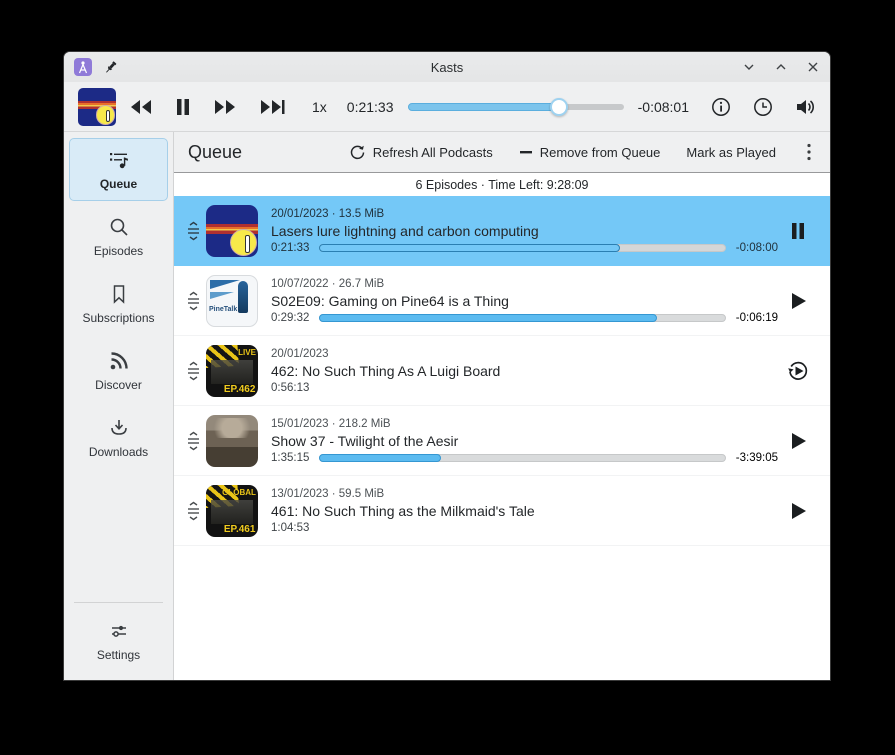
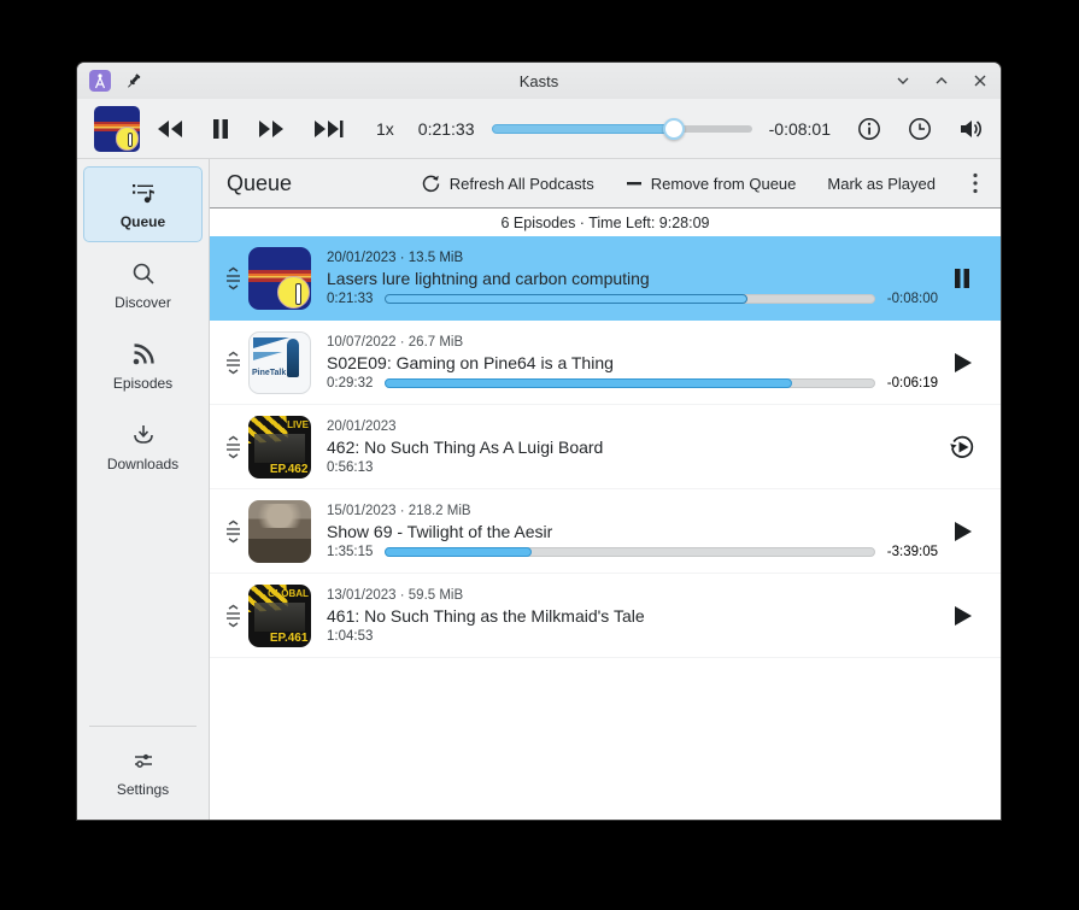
  Kasts
  1x
  0:21:33
  -0:08:01
  Queue
- Episodes
+ Discover
- Subscriptions
- Discover
+ Episodes
  Downloads
  Settings
  Queue
  Refresh All Podcasts
  Remove from Queue
  Mark as Played
  6 Episodes · Time Left: 9:28:09
  20/01/2023 · 13.5 MiB
  Lasers lure lightning and carbon computing
  0:21:33
  -0:08:00
  10/07/2022 · 26.7 MiB
  S02E09: Gaming on Pine64 is a Thing
  0:29:32
  -0:06:19
  LIVE
  EP.462
  20/01/2023
  462: No Such Thing As A Luigi Board
  0:56:13
  15/01/2023 · 218.2 MiB
- Show 37 - Twilight of the Aesir
+ Show 69 - Twilight of the Aesir
  1:35:15
  -3:39:05
  GLOBAL
  EP.461
  13/01/2023 · 59.5 MiB
  461: No Such Thing as the Milkmaid's Tale
  1:04:53
